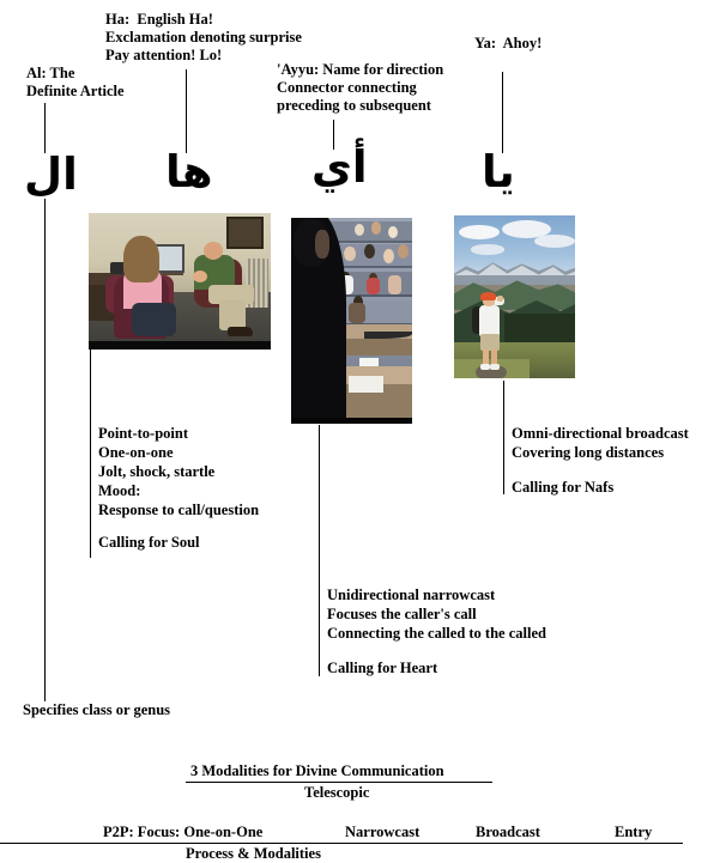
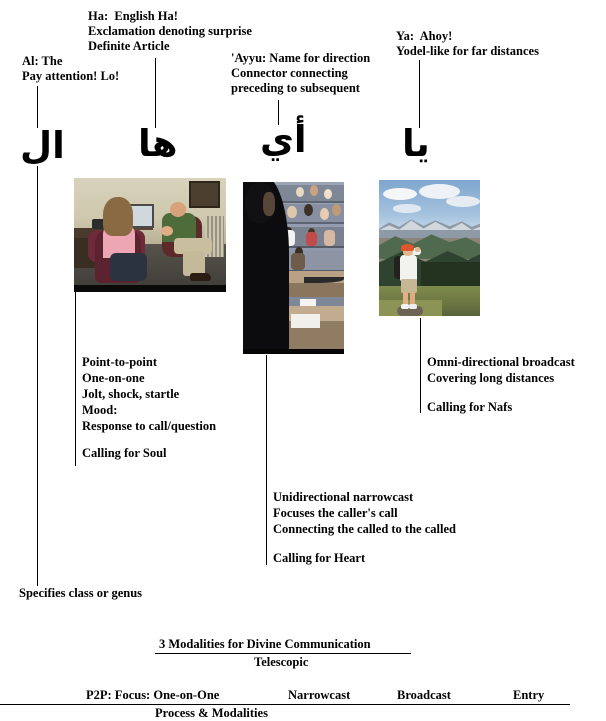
  Al: The
- Definite Article
+ Pay attention! Lo!
  Ha: English Ha!
  Exclamation denoting surprise
- Pay attention! Lo!
+ Definite Article
  'Ayyu: Name for direction
  Connector connecting
  preceding to subsequent
  Ya: Ahoy!
+ Yodel-like for far distances
  ال
  ها
  أي
  يا
  Point-to-point
  One-on-one
  Jolt, shock, startle
  Mood:
  Response to call/question
  Calling for Soul
  Unidirectional narrowcast
  Focuses the caller's call
  Connecting the called to the called
  Calling for Heart
  Omni-directional broadcast
  Covering long distances
  Calling for Nafs
  Specifies class or genus
  3 Modalities for Divine Communication
  Telescopic
  P2P: Focus: One-on-One
  Narrowcast
  Broadcast
  Entry
  Process & Modalities
